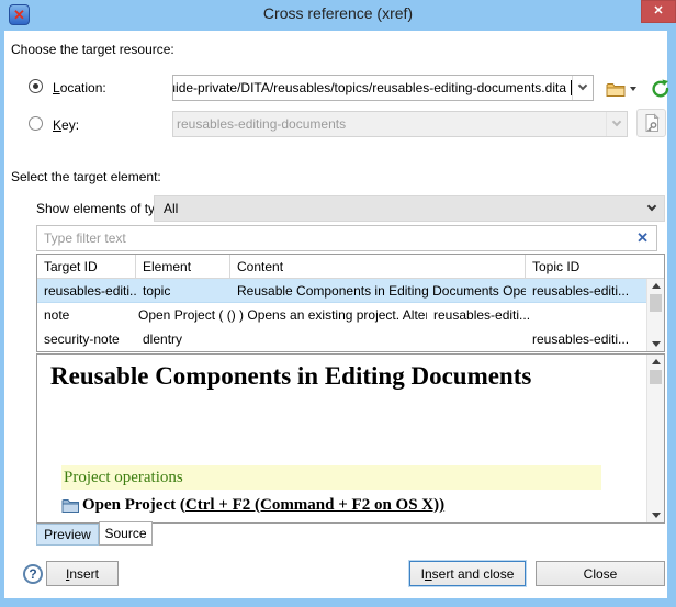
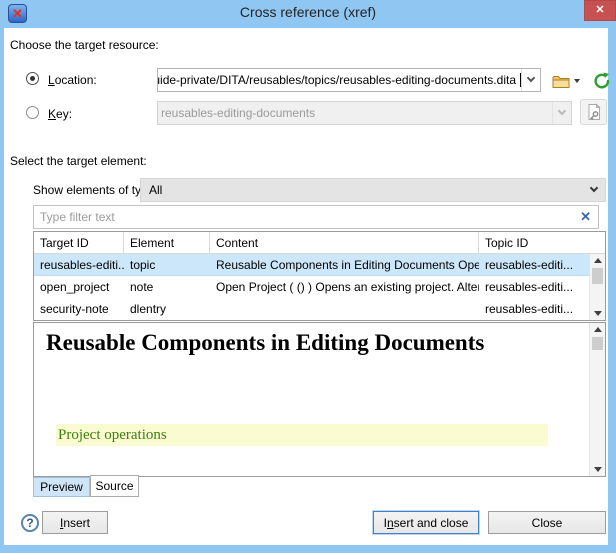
  ✕
  Cross reference (xref)
  ✕
  Choose the target resource:
  Location:
  ide-private/DITA/reusables/topics/reusables-editing-documents.dita
  Key:
  reusables-editing-documents
  Select the target element:
  Show elements of ty
  All
  Type filter text
  ✕
  Target ID
  Element
  Content
  Topic ID
  reusables-editi..
  topic
  Reusable Components in Editing Documents Ope
  reusables-editi...
+ open_project
  note
  Open Project ( () ) Opens an existing project. Alte
  reusables-editi...
  security-note
  dlentry
  reusables-editi...
  Reusable Components in Editing Documents
  Project operations
- Open Project (
- Ctrl + F2 (Command + F2 on OS X))
  Preview
  Source
  ?
  Insert
  Insert and close
  Close
